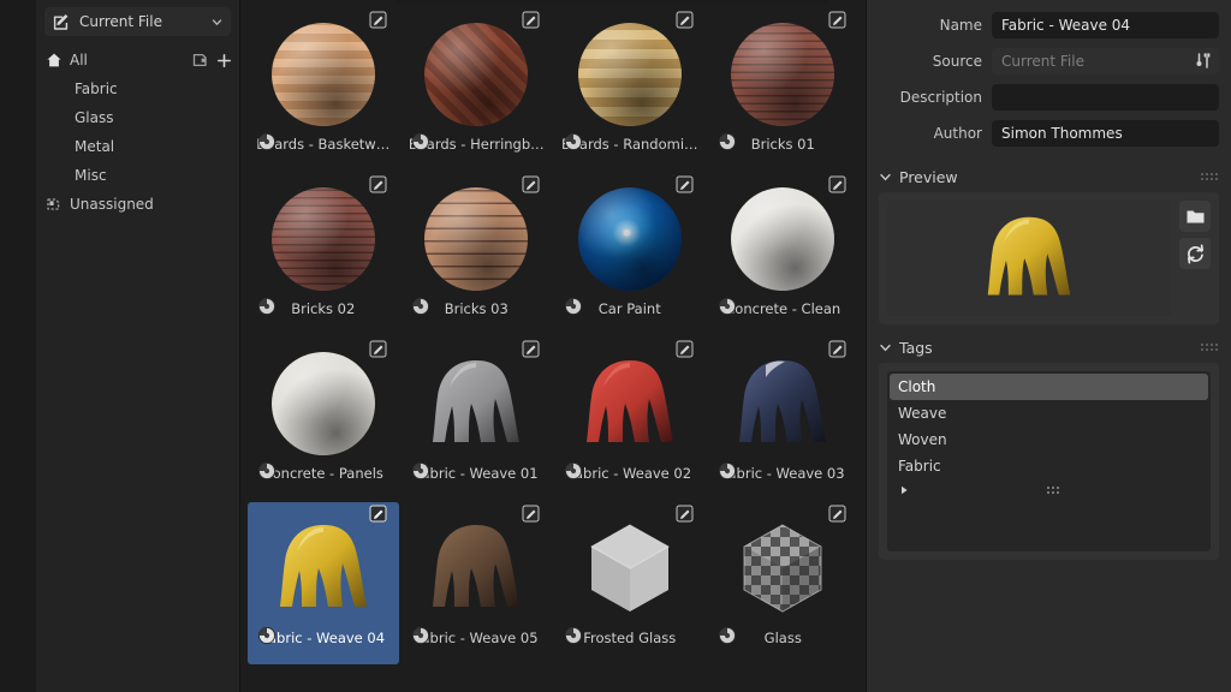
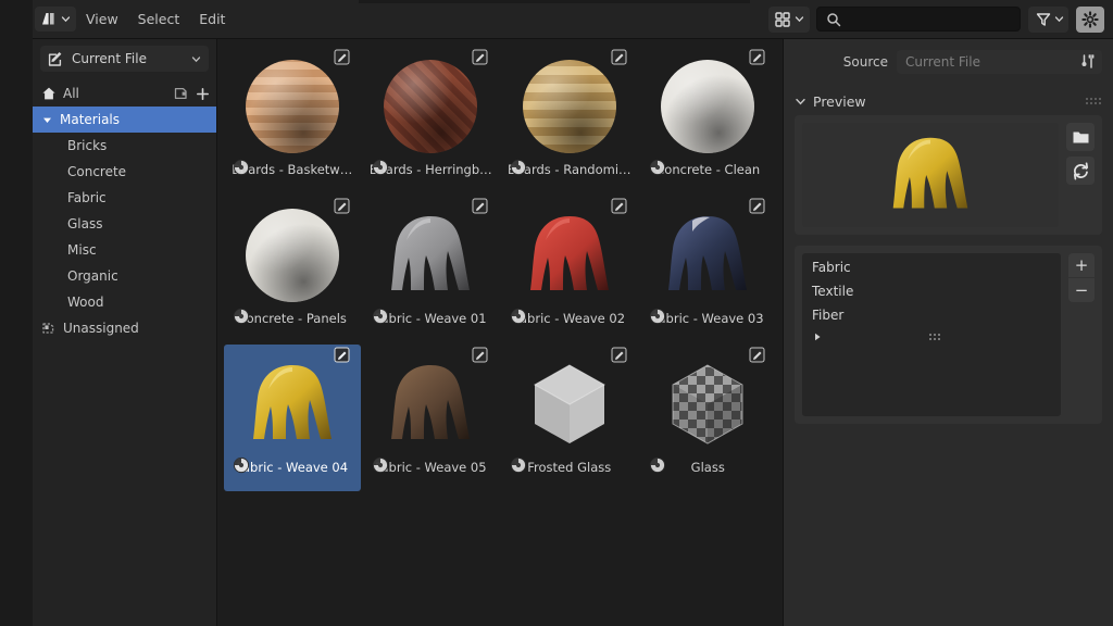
+ View
+ Select
+ Edit
  Current File
  All
+ Materials
+ Bricks
+ Concrete
  Fabric
  Glass
- Metal
  Misc
+ Organic
+ Wood
  Unassigned
  ards - Basketw…
  ards - Herringb…
  ards - Randomi…
- Bricks 01
- Bricks 02
- Bricks 03
- Car Paint
  oncrete - Clean
  oncrete - Panels
  bric - Weave 01
  bric - Weave 02
  bric - Weave 03
  bric - Weave 04
  bric - Weave 05
  Frosted Glass
  Glass
- Name
- Fabric - Weave 04
  Source
  Current File
- Description
- Author
- Simon Thommes
  Preview
- Tags
- Cloth
- Weave
- Woven
  Fabric
+ Textile
+ Fiber
+ +
+ −
